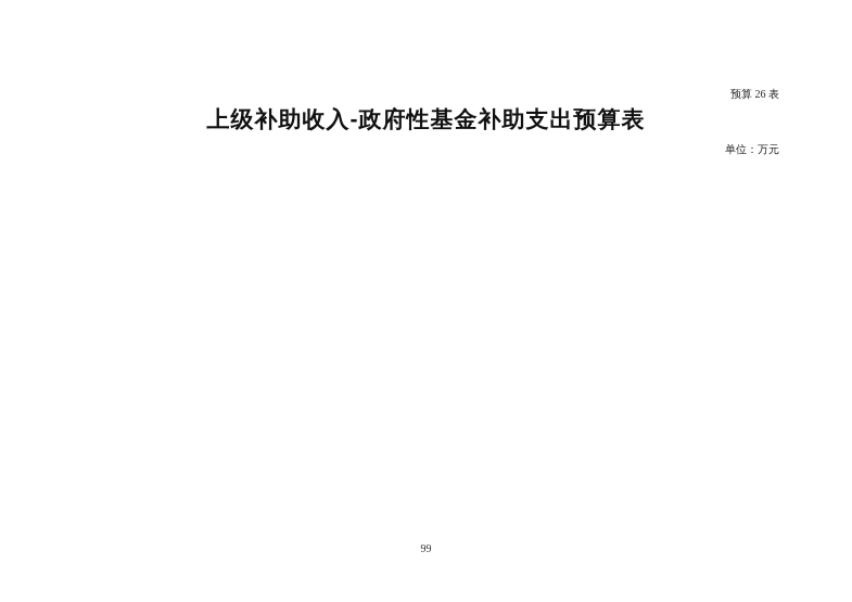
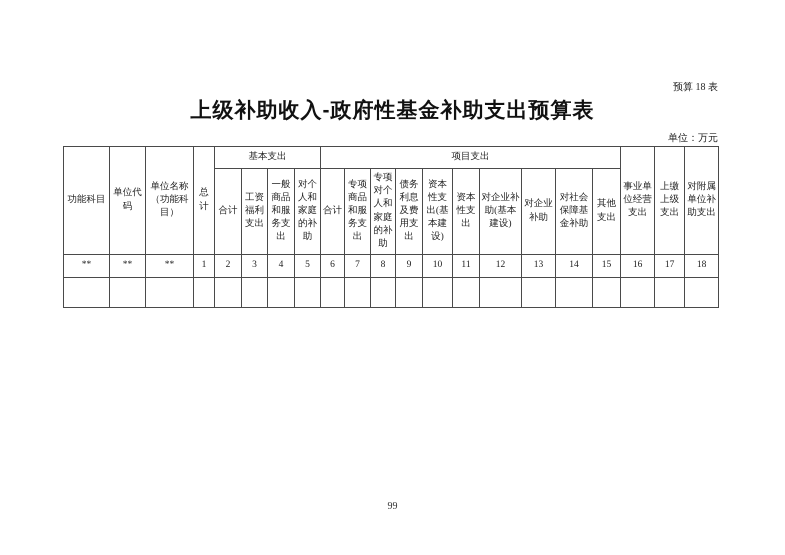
- 预算 26 表
+ 预算 18 表
  上级补助收入-政府性基金补助支出预算表
  单位：万元
+ 功能科目	单位代码	单位名称（功能科目）	总计	基本支出	项目支出	事业单位经营支出	上缴上级支出	对附属单位补助支出
+ 合计	工资福利支出	一般商品和服务支出	对个人和家庭的补助	合计	专项商品和服务支出	专项对个人和家庭的补助	债务利息及费用支出	资本性支出(基本建设)	资本性支出	对企业补助(基本建设)	对企业补助	对社会保障基金补助	其他支出
+ **	**	**	1	2	3	4	5	6	7	8	9	10	11	12	13	14	15	16	17	18
  99
